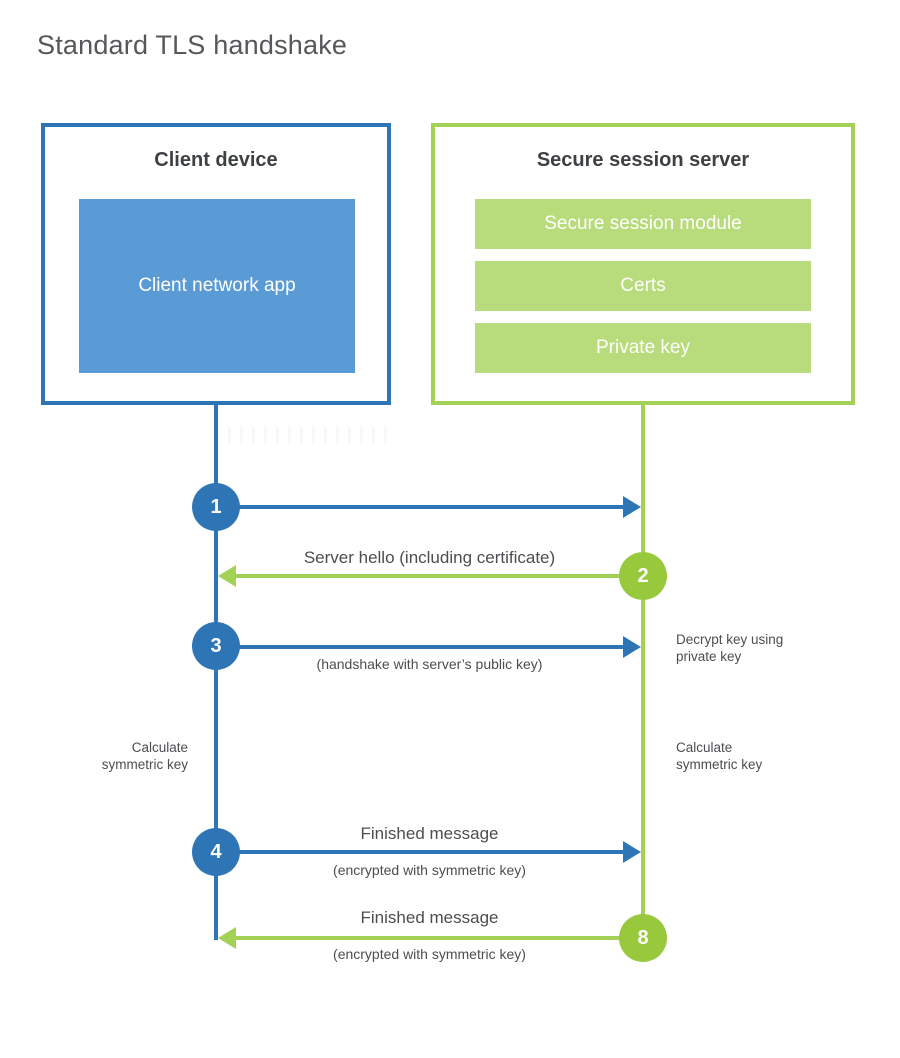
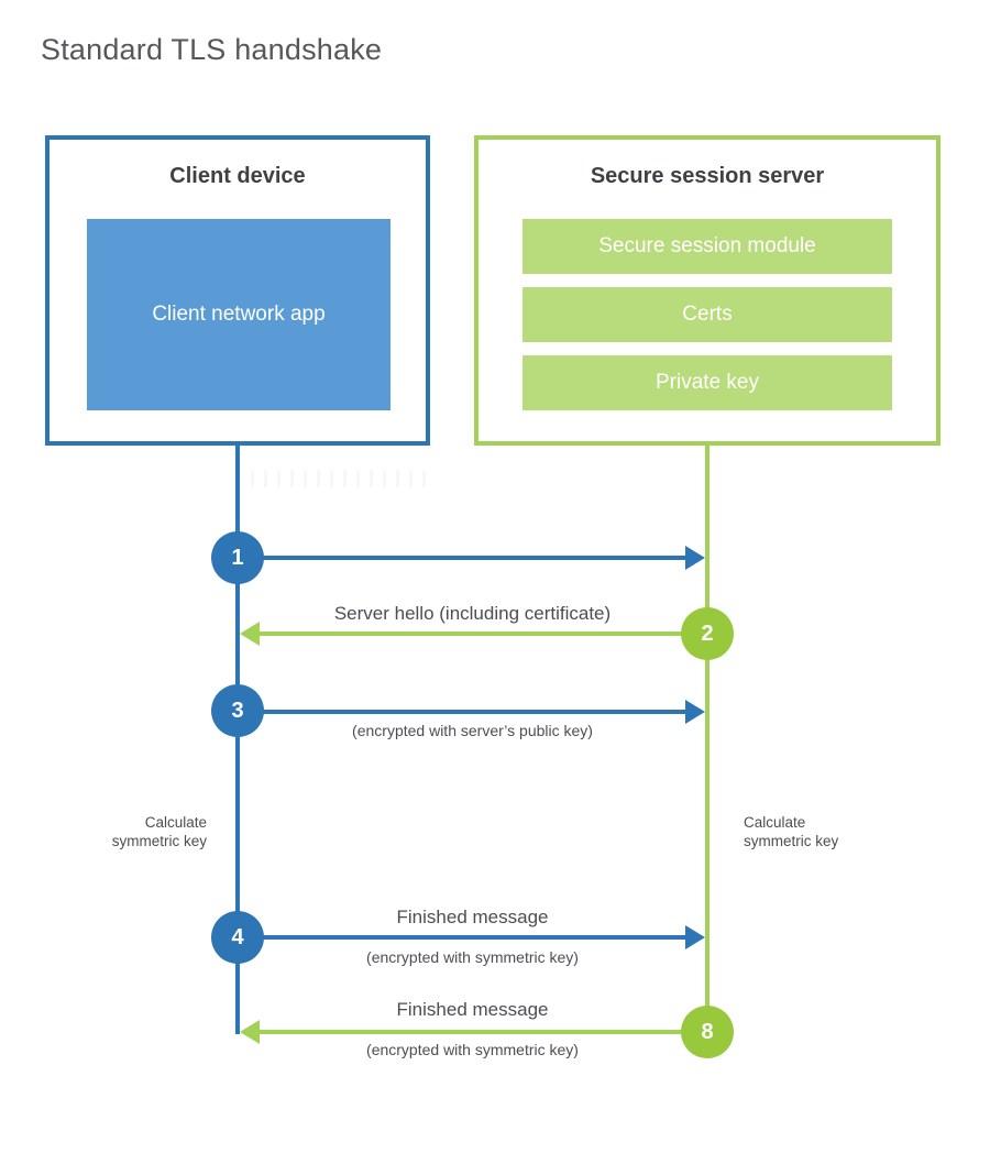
  Standard TLS handshake
  Client device
  Client network app
  Secure session server
  Secure session module
  Certs
  Private key
  1
  Server hello (including certificate)
  2
  3
- (handshake with server’s public key)
+ (encrypted with server’s public key)
- Decrypt key using private key
  Calculate symmetric key
  Calculate symmetric key
  Finished message
  4
  (encrypted with symmetric key)
  Finished message
  8
  (encrypted with symmetric key)
